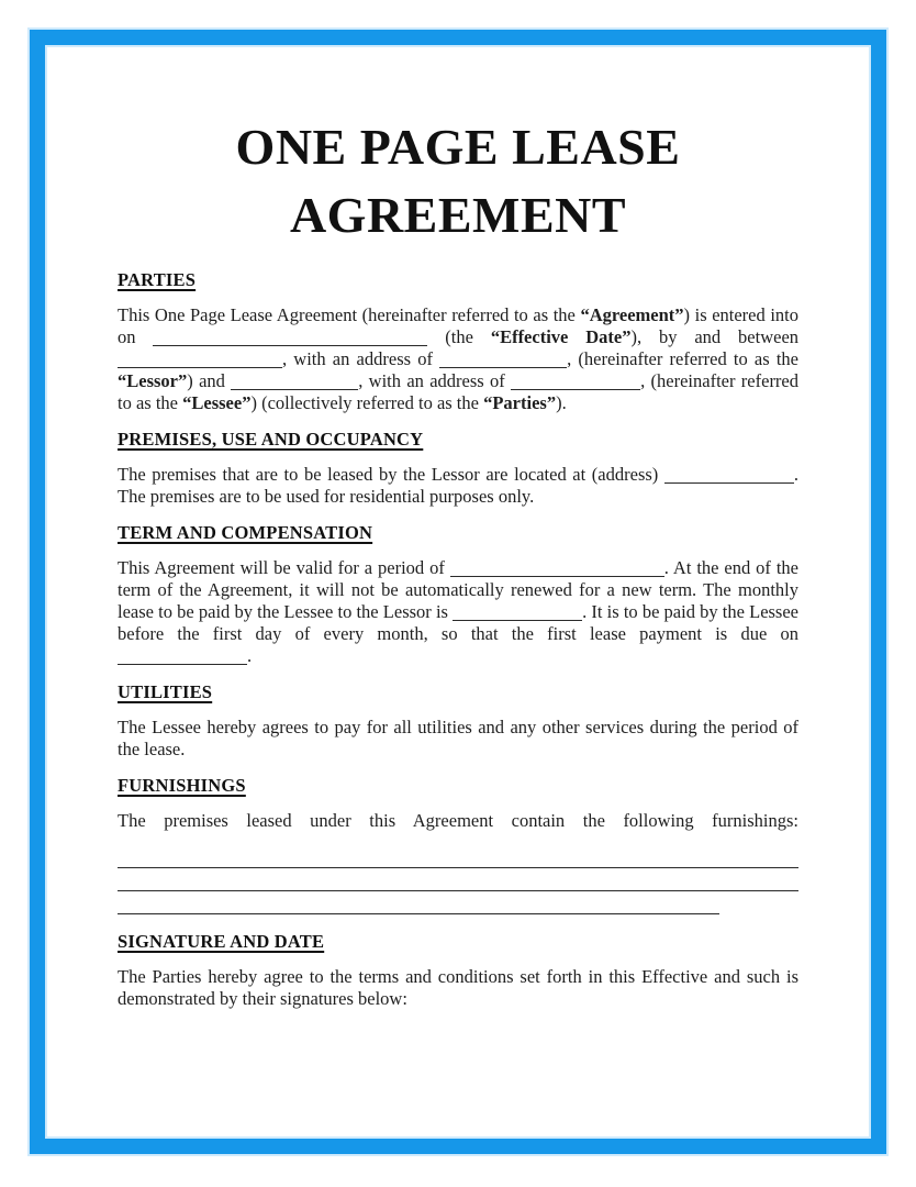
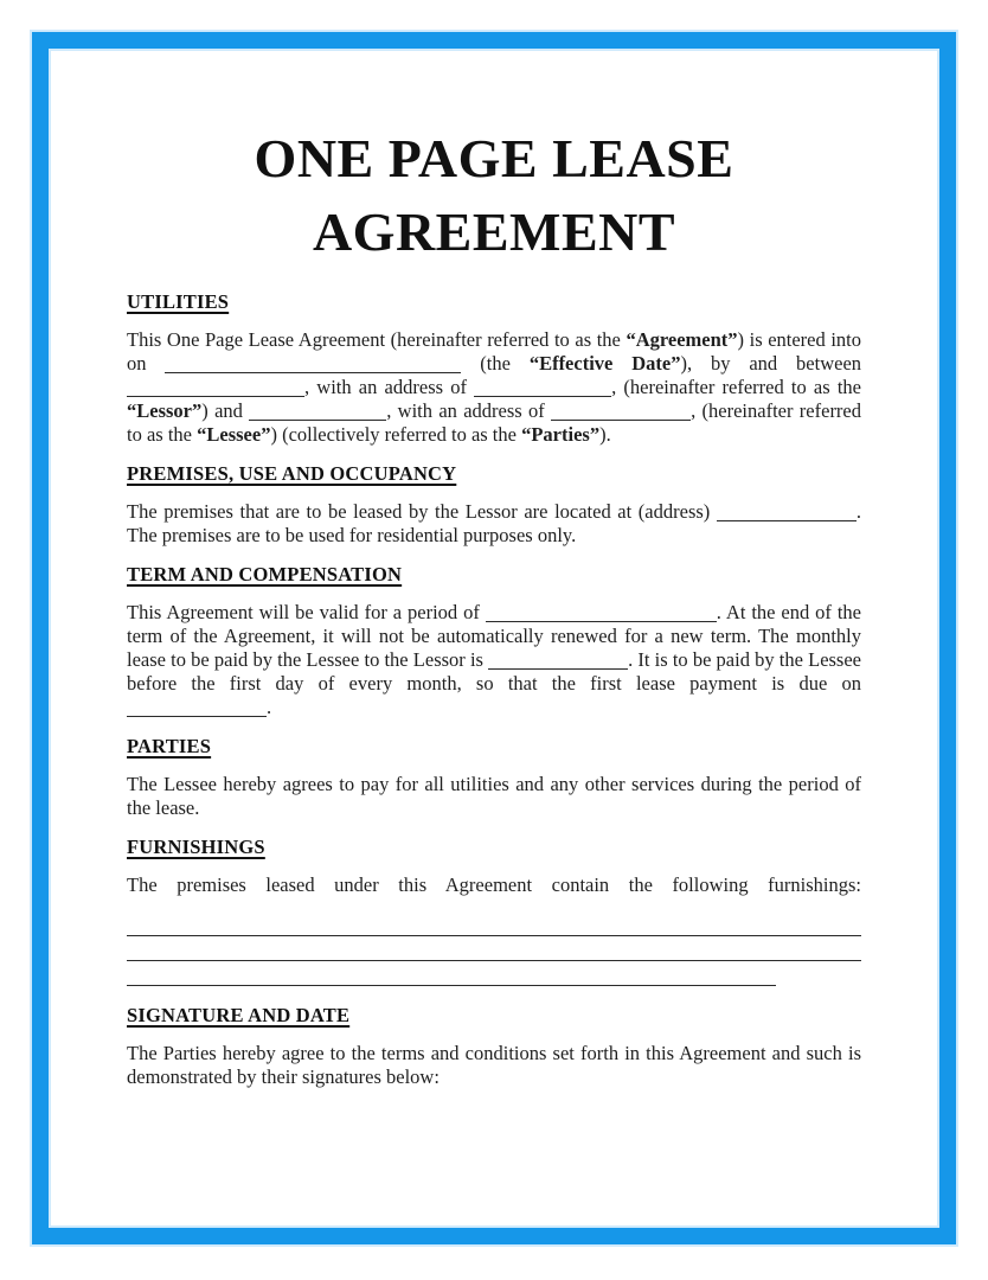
  ONE PAGE LEASE
  AGREEMENT
- PARTIES
+ UTILITIES
  This One Page Lease Agreement (hereinafter referred to as the “Agreement”) is entered into on (the “Effective Date”), by and between , with an address of , (hereinafter referred to as the “Lessor”) and , with an address of , (hereinafter referred to as the “Lessee”) (collectively referred to as the “Parties”).
  PREMISES, USE AND OCCUPANCY
  The premises that are to be leased by the Lessor are located at (address) . The premises are to be used for residential purposes only.
  TERM AND COMPENSATION
  This Agreement will be valid for a period of . At the end of the term of the Agreement, it will not be automatically renewed for a new term. The monthly lease to be paid by the Lessee to the Lessor is . It is to be paid by the Lessee before the first day of every month, so that the first lease payment is due on .
- UTILITIES
+ PARTIES
  The Lessee hereby agrees to pay for all utilities and any other services during the period of the lease.
  FURNISHINGS
  The premises leased under this Agreement contain the following furnishings:
  SIGNATURE AND DATE
- The Parties hereby agree to the terms and conditions set forth in this Effective and such is demonstrated by their signatures below:
+ The Parties hereby agree to the terms and conditions set forth in this Agreement and such is demonstrated by their signatures below:
